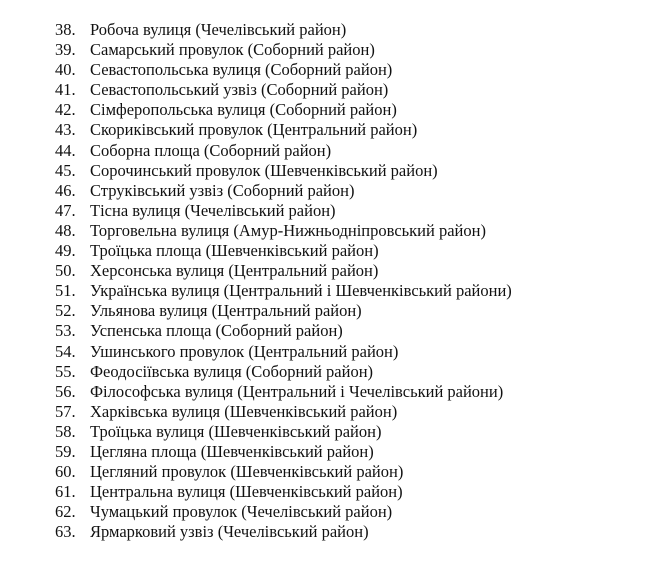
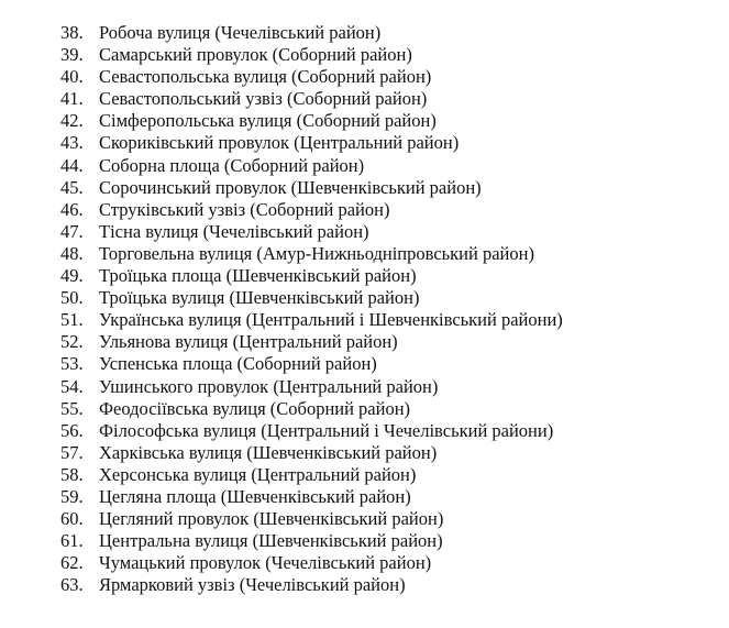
  38. Робоча вулиця (Чечелівський район)
  39. Самарський провулок (Соборний район)
  40. Севастопольська вулиця (Соборний район)
  41. Севастопольський узвіз (Соборний район)
  42. Сімферопольська вулиця (Соборний район)
  43. Скориківський провулок (Центральний район)
  44. Соборна площа (Соборний район)
  45. Сорочинський провулок (Шевченківський район)
  46. Струківський узвіз (Соборний район)
  47. Тісна вулиця (Чечелівський район)
  48. Торговельна вулиця (Амур-Нижньодніпровський район)
  49. Троїцька площа (Шевченківський район)
- 50. Херсонська вулиця (Центральний район)
+ 50. Троїцька вулиця (Шевченківський район)
  51. Українська вулиця (Центральний і Шевченківський райони)
  52. Ульянова вулиця (Центральний район)
  53. Успенська площа (Соборний район)
  54. Ушинського провулок (Центральний район)
  55. Феодосіївська вулиця (Соборний район)
  56. Філософська вулиця (Центральний і Чечелівський райони)
  57. Харківська вулиця (Шевченківський район)
- 58. Троїцька вулиця (Шевченківський район)
+ 58. Херсонська вулиця (Центральний район)
  59. Цегляна площа (Шевченківський район)
  60. Цегляний провулок (Шевченківський район)
  61. Центральна вулиця (Шевченківський район)
  62. Чумацький провулок (Чечелівський район)
  63. Ярмарковий узвіз (Чечелівський район)
